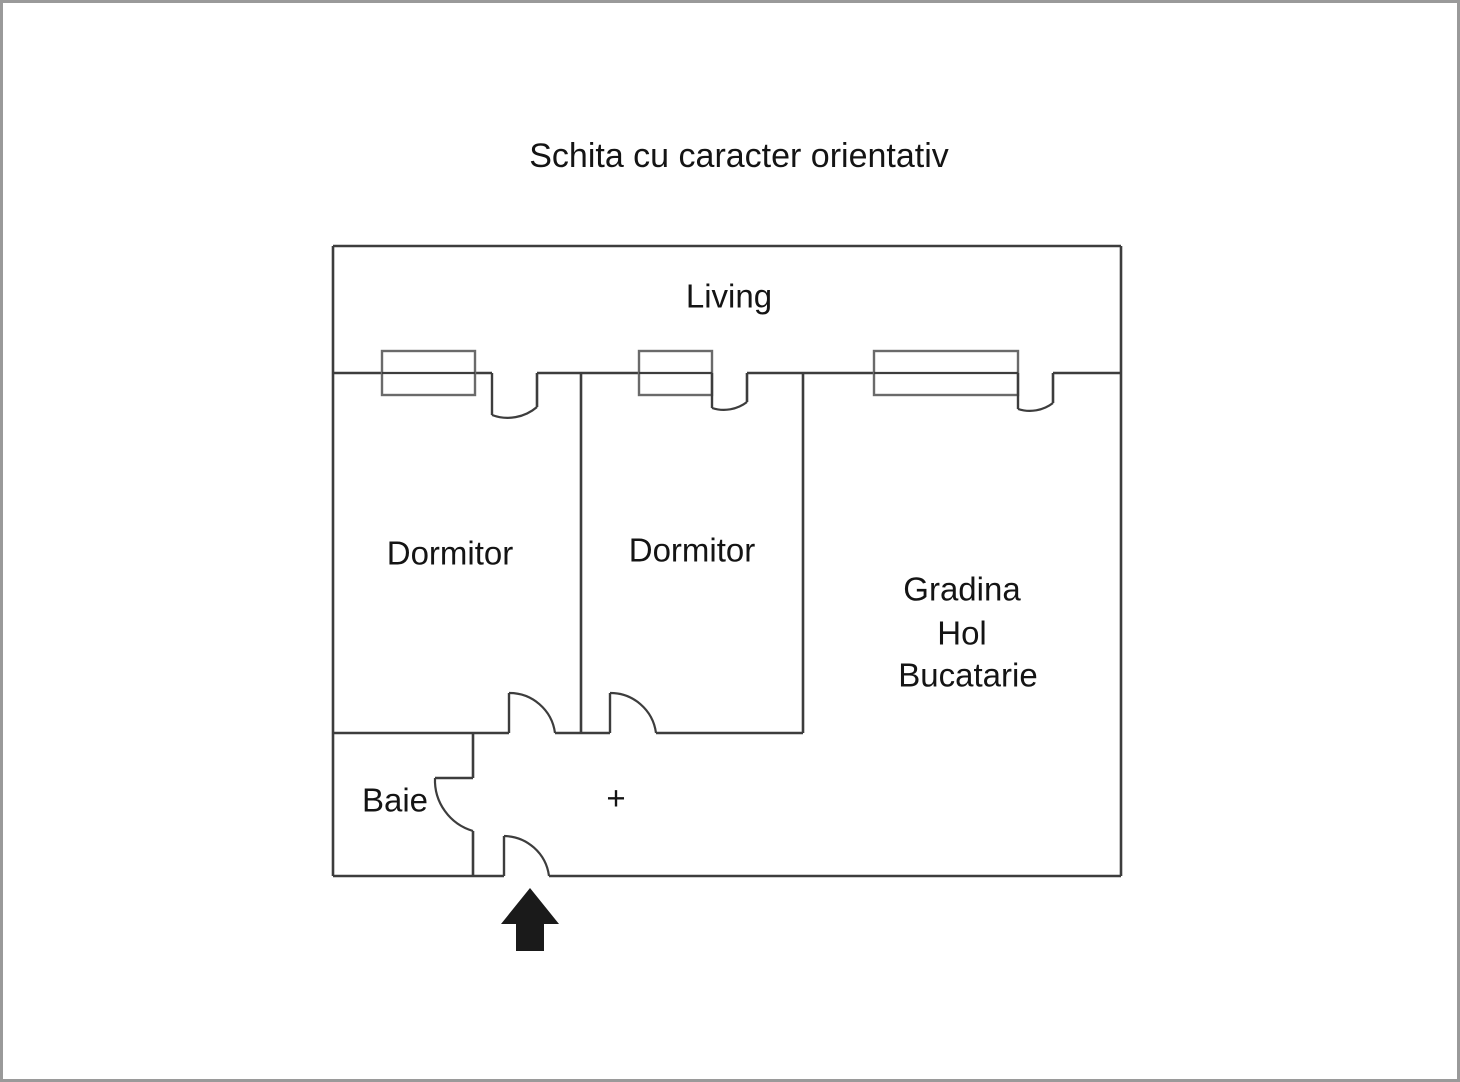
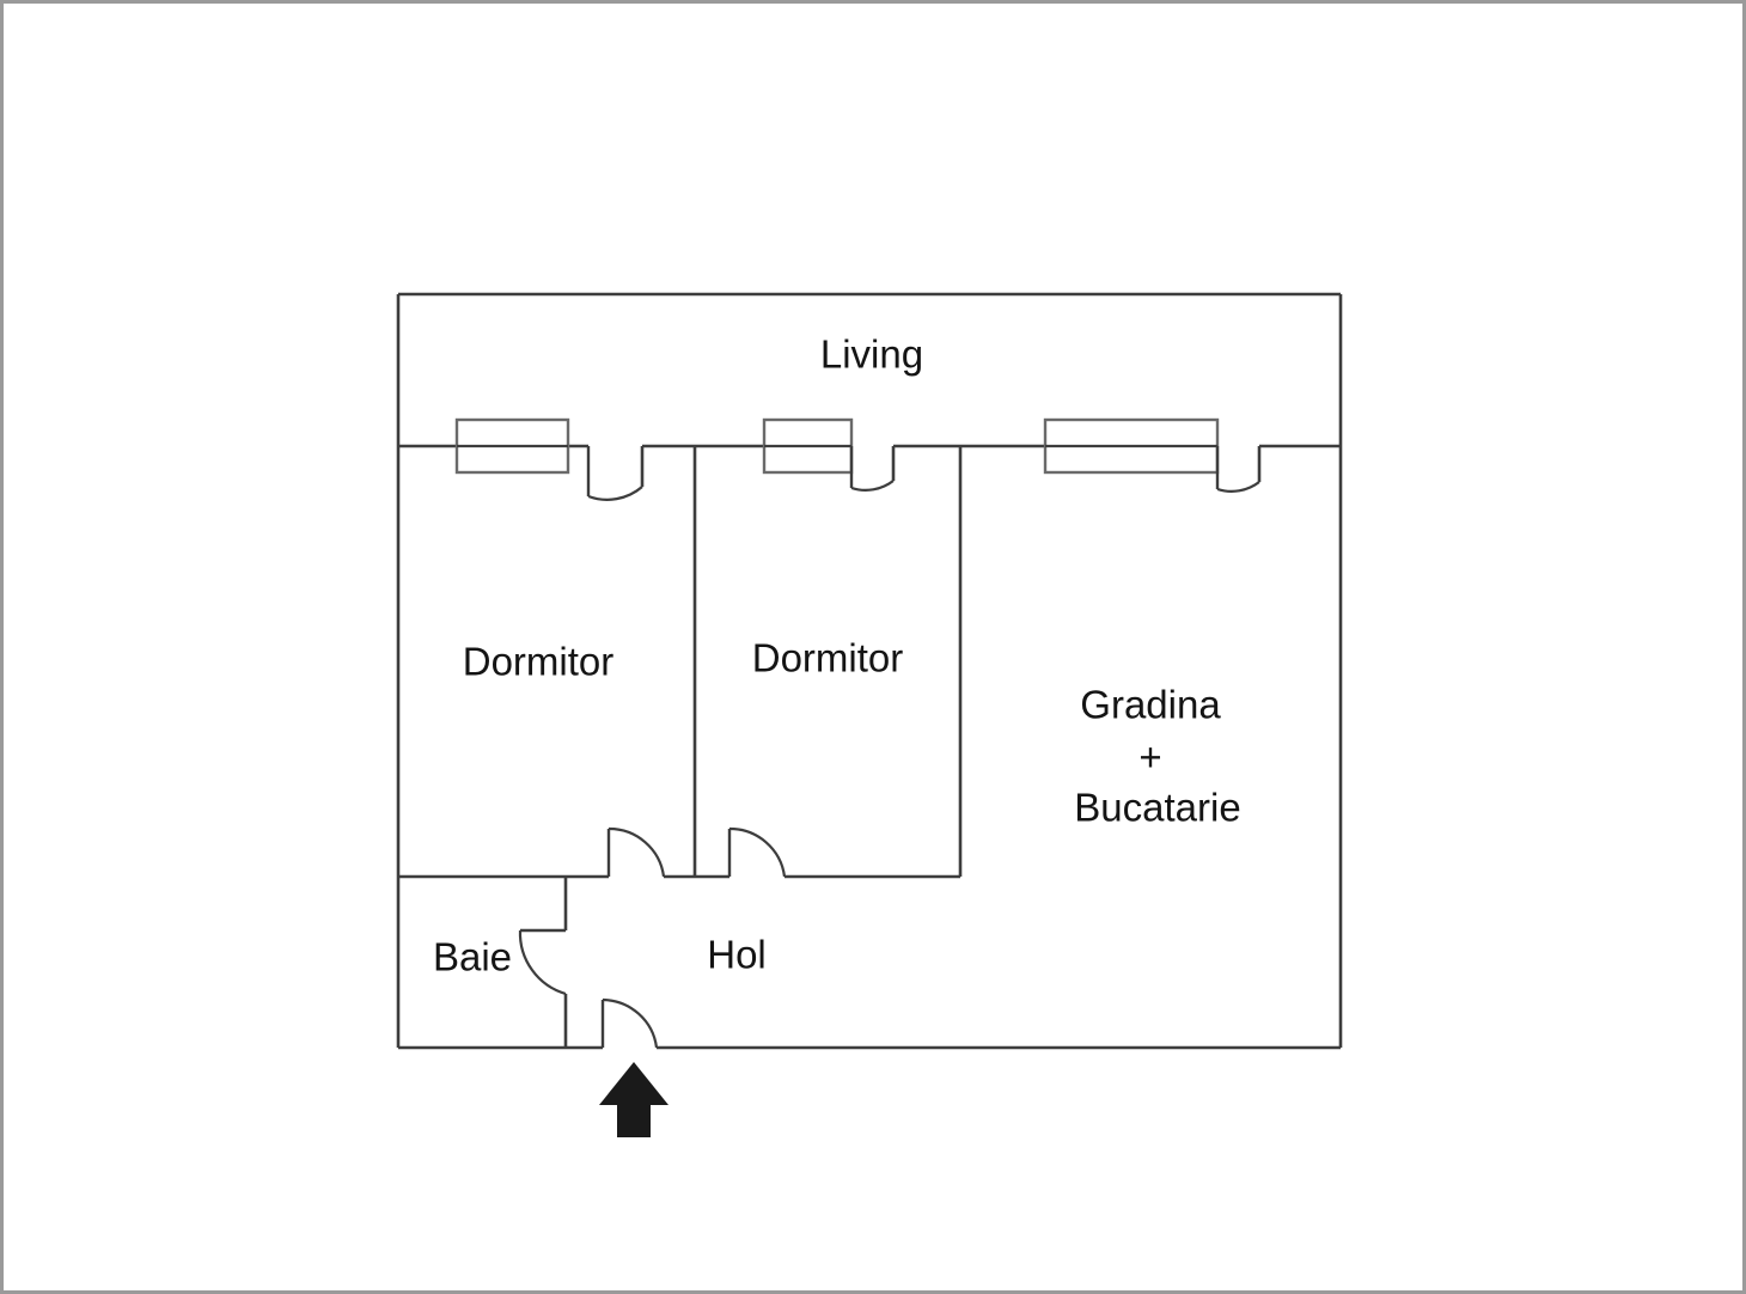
- Schita cu caracter orientativ
  Living
  Dormitor
  Dormitor
  Gradina
- Hol
+ +
  Bucatarie
  Baie
- +
+ Hol
